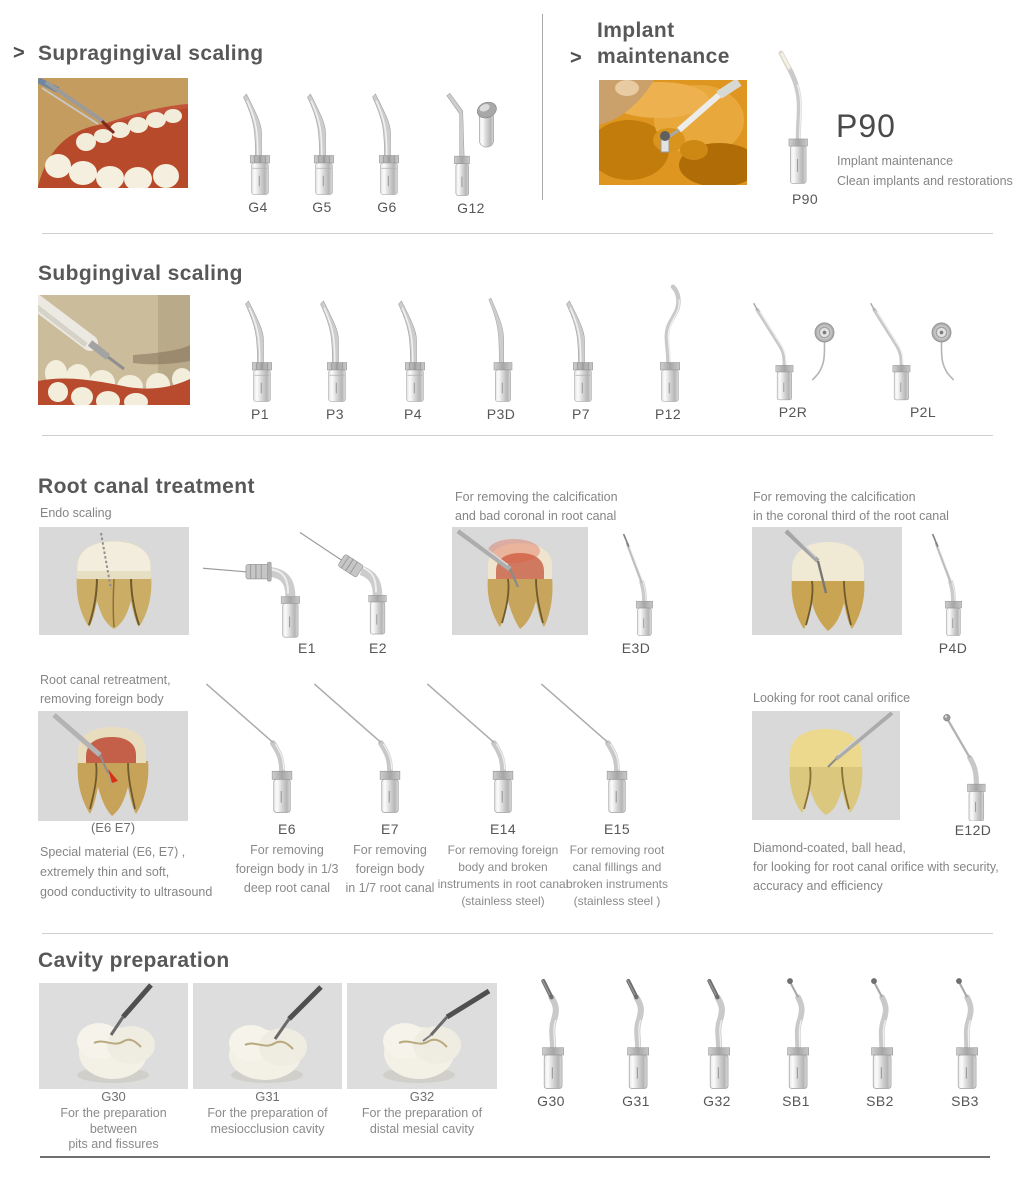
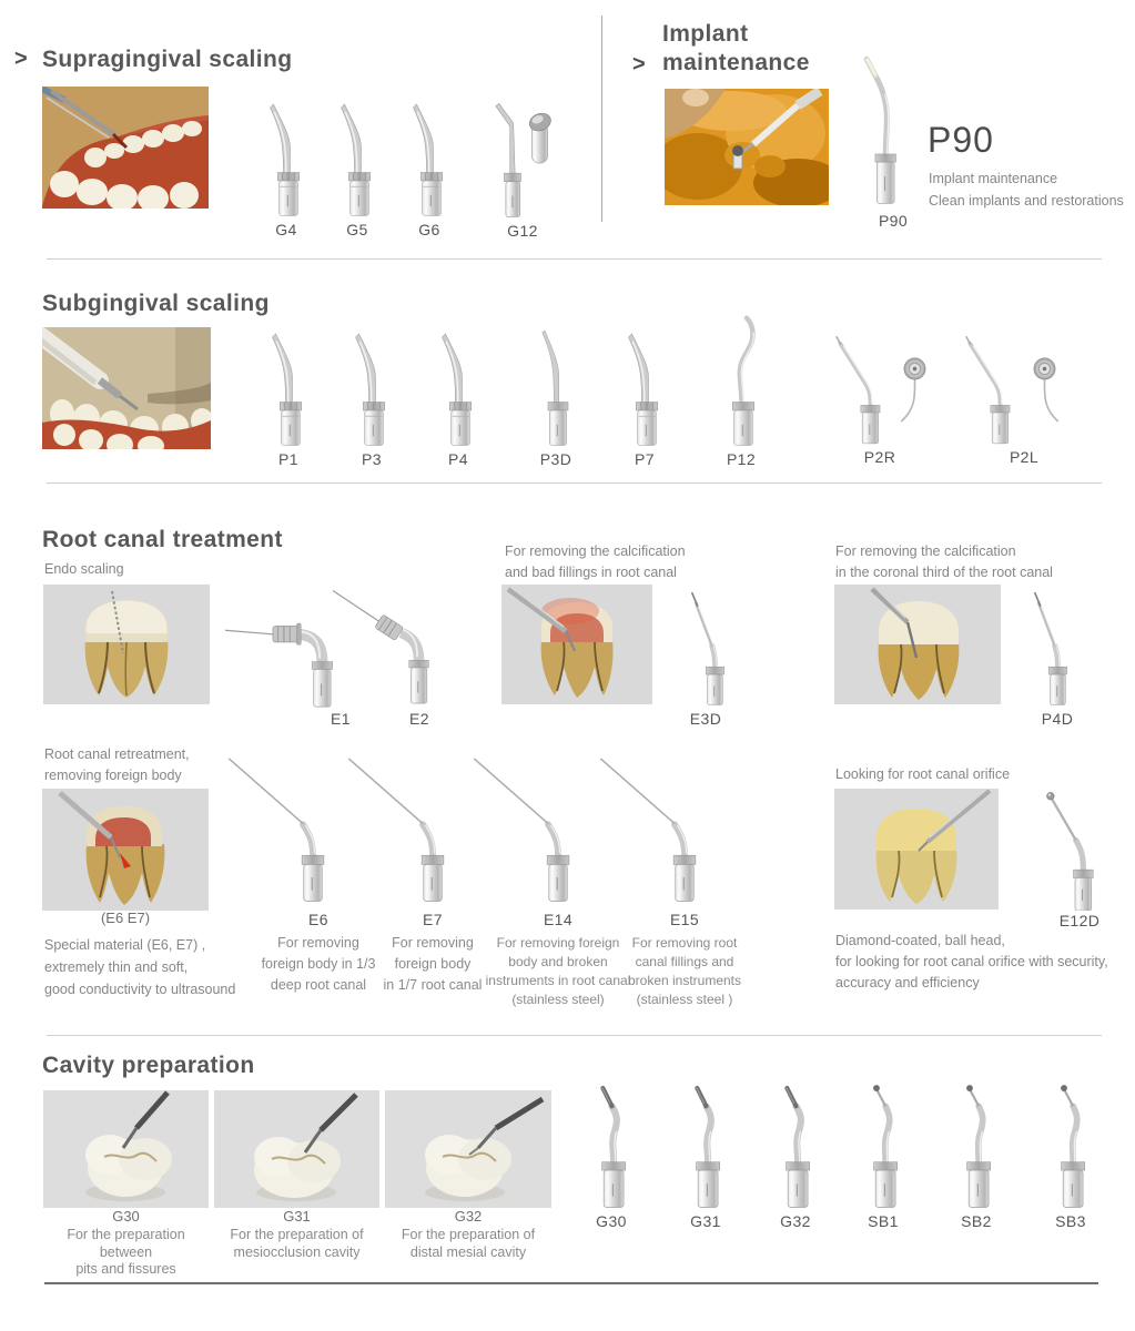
  >
  Supragingival scaling
  G4
  G5
  G6
  G12
  >
  Implant
  maintenance
  P90
  P90
  Implant maintenance
  Clean implants and restorations
  Subgingival scaling
  P1
  P3
  P4
  P3D
  P7
  P12
  P2R
  P2L
  Root canal treatment
  Endo scaling
  E1
  E2
  For removing the calcification
- and bad coronal in root canal
+ and bad fillings in root canal
  E3D
  For removing the calcification
  in the coronal third of the root canal
  P4D
  Root canal retreatment,
  removing foreign body
  (E6 E7)
  Special material (E6, E7) ,
  extremely thin and soft,
  good conductivity to ultrasound
  E6
  For removing
  foreign body in 1/3
  deep root canal
  E7
  For removing
  foreign body
  in 1/7 root canal
  E14
  For removing foreign
  body and broken
  instruments in root canal
  (stainless steel)
  E15
  For removing root
  canal fillings and
  broken instruments
  (stainless steel )
  Looking for root canal orifice
  E12D
  Diamond-coated, ball head,
  for looking for root canal orifice with security,
  accuracy and efficiency
  Cavity preparation
  G30
  For the preparation between
  pits and fissures
  G31
  For the preparation of
  mesiocclusion cavity
  G32
  For the preparation of
  distal mesial cavity
  G30
  G31
  G32
  SB1
  SB2
  SB3
